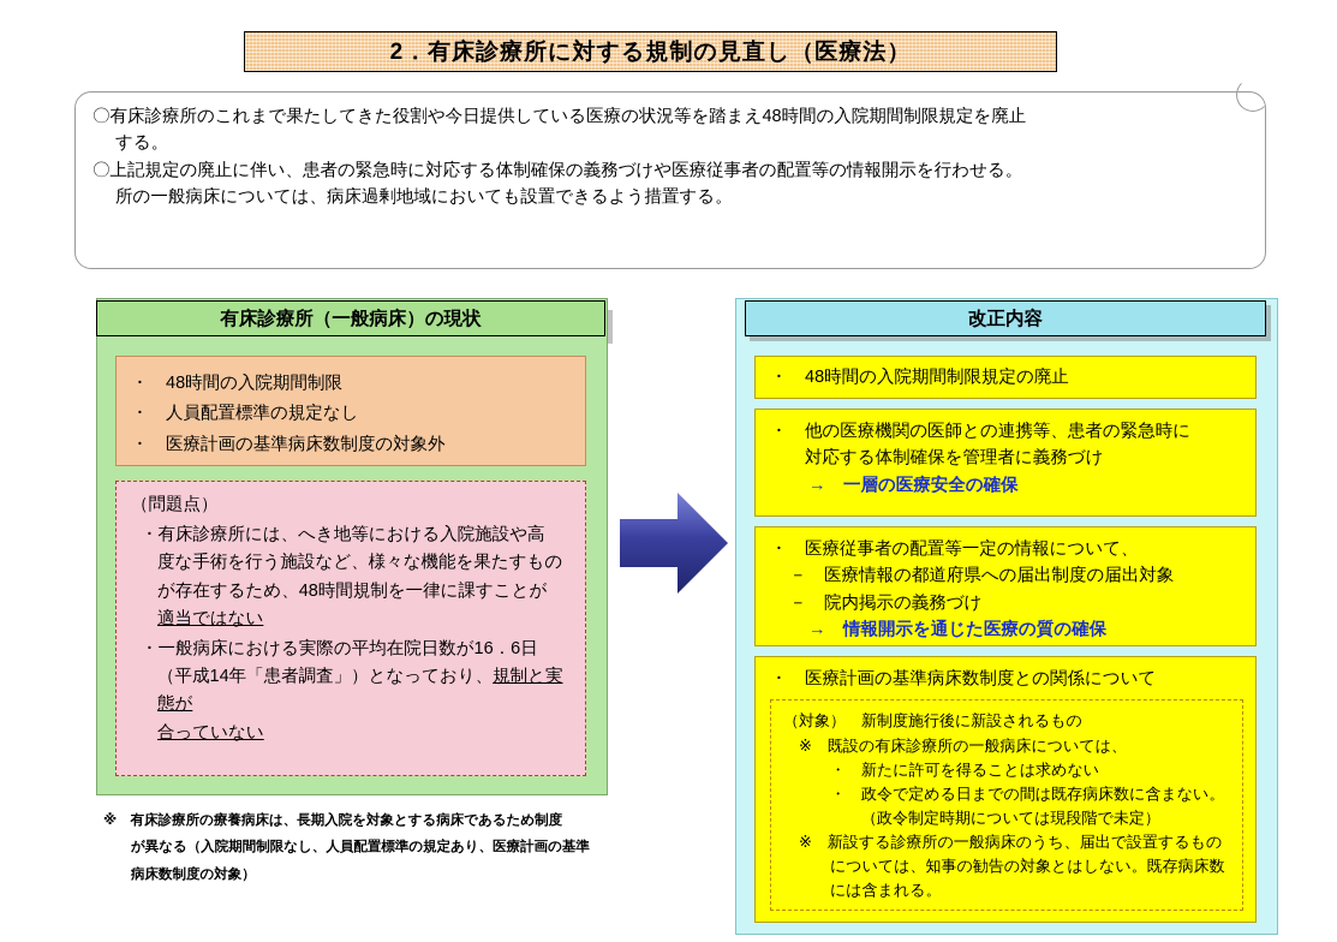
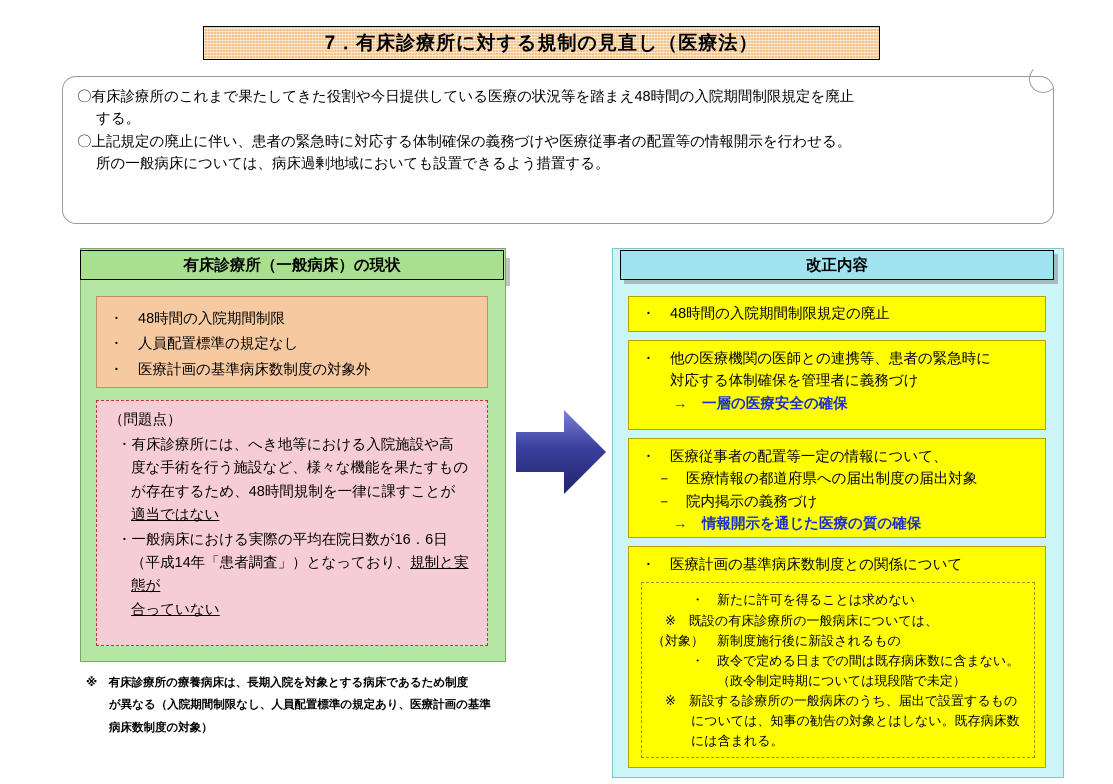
- 2．有床診療所に対する規制の見直し（医療法）
+ 7．有床診療所に対する規制の見直し（医療法）
  〇有床診療所のこれまで果たしてきた役割や今日提供している医療の状況等を踏まえ48時間の入院期間制限規定を廃止
  する。
  〇上記規定の廃止に伴い、患者の緊急時に対応する体制確保の義務づけや医療従事者の配置等の情報開示を行わせる。
  所の一般病床については、病床過剰地域においても設置できるよう措置する。
  有床診療所（一般病床）の現状
  ・ 48時間の入院期間制限
  ・ 人員配置標準の規定なし
  ・ 医療計画の基準病床数制度の対象外
  （問題点）
  ・有床診療所には、へき地等における入院施設や高
  度な手術を行う施設など、様々な機能を果たすもの
  が存在するため、48時間規制を一律に課すことが
  適当ではない
  ・一般病床における実際の平均在院日数が16．6日
  （平成14年「患者調査」）となっており、規制と実態が
  合っていない
  ※ 有床診療所の療養病床は、長期入院を対象とする病床であるため制度
  が異なる（入院期間制限なし、人員配置標準の規定あり、医療計画の基準
  病床数制度の対象）
  改正内容
  ・ 48時間の入院期間制限規定の廃止
  ・ 他の医療機関の医師との連携等、患者の緊急時に
  対応する体制確保を管理者に義務づけ
  → 一層の医療安全の確保
  ・ 医療従事者の配置等一定の情報について、
  － 医療情報の都道府県への届出制度の届出対象
  － 院内掲示の義務づけ
  → 情報開示を通じた医療の質の確保
  ・ 医療計画の基準病床数制度との関係について
- （対象） 新制度施行後に新設されるもの
+ ・ 新たに許可を得ることは求めない
  ※ 既設の有床診療所の一般病床については、
- ・ 新たに許可を得ることは求めない
+ （対象） 新制度施行後に新設されるもの
  ・ 政令で定める日までの間は既存病床数に含まない。
  （政令制定時期については現段階で未定）
  ※ 新設する診療所の一般病床のうち、届出で設置するもの
  については、知事の勧告の対象とはしない。既存病床数
  には含まれる。
